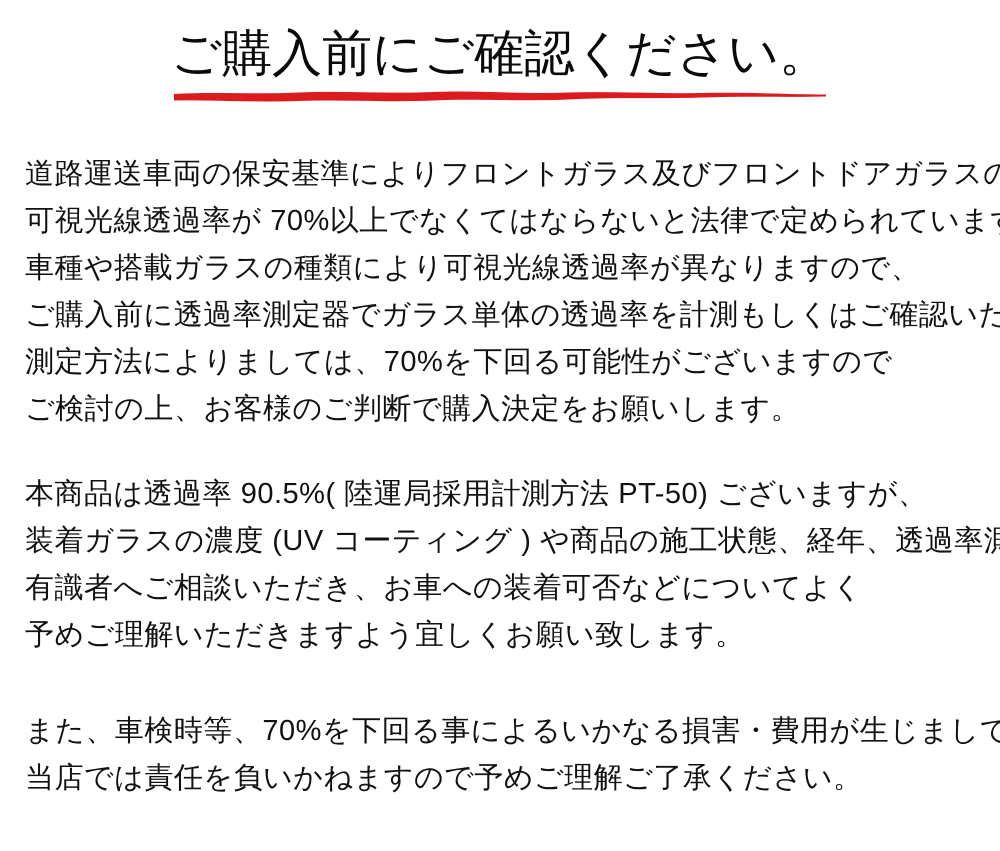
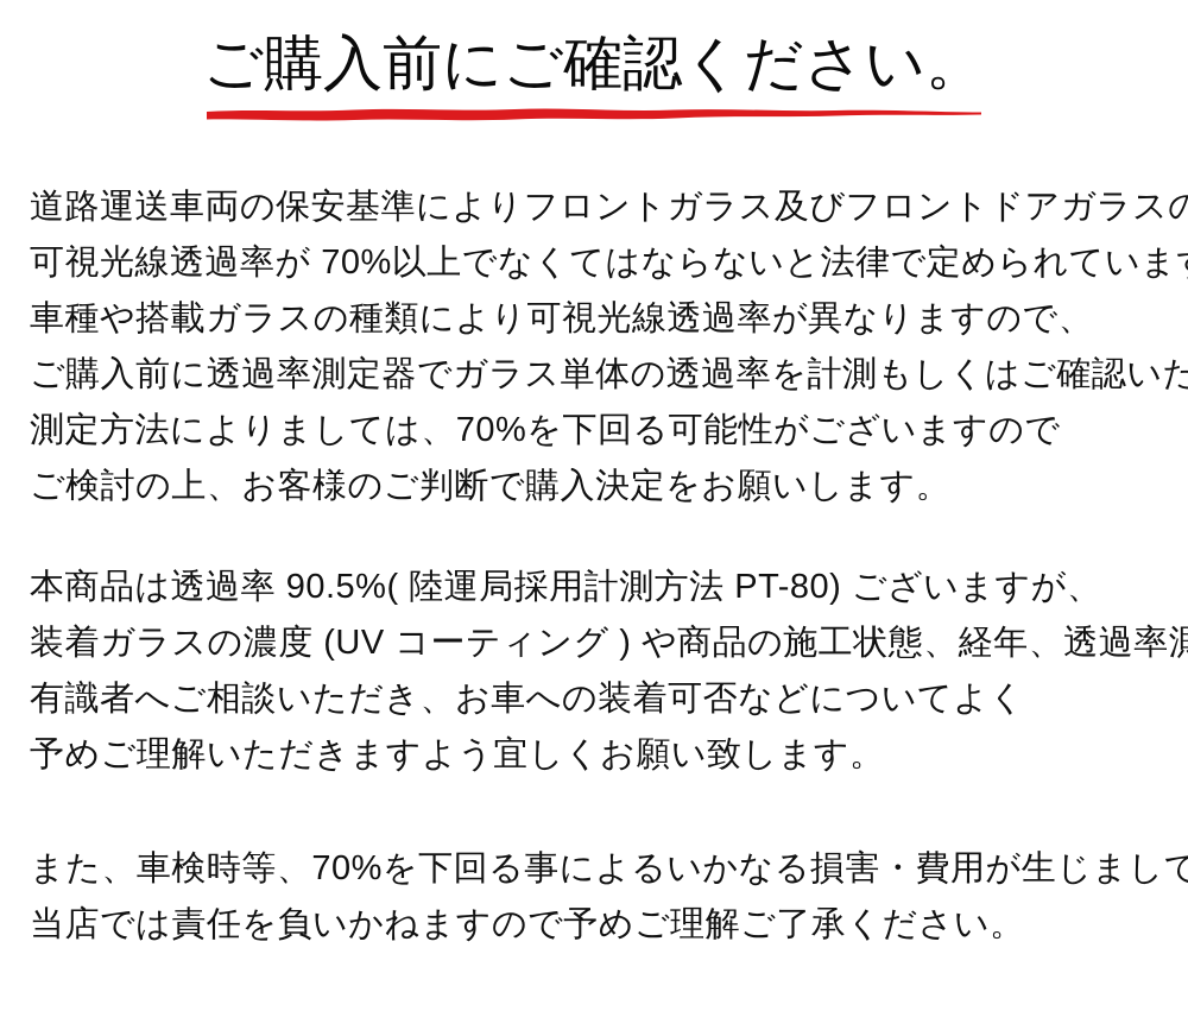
  ご購入前にご確認ください。
  道路運送車両の保安基準によりフロントガラス及びフロントドアガラスの
  可視光線透過率が 70%以上でなくてはならないと法律で定められていま
  車種や搭載ガラスの種類により可視光線透過率が異なりますので、
  ご購入前に透過率測定器でガラス単体の透過率を計測もしくはご確認いた
  測定方法によりましては、70%を下回る可能性がございますので
  ご検討の上、お客様のご判断で購入決定をお願いします。
- 本商品は透過率 90.5%( 陸運局採用計測方法 PT-50) ございますが、
+ 本商品は透過率 90.5%( 陸運局採用計測方法 PT-80) ございますが、
  装着ガラスの濃度 (UV コーティング ) や商品の施工状態、経年、透過率測
  有識者へご相談いただき、お車への装着可否などについてよく
  予めご理解いただきますよう宜しくお願い致します。
  また、車検時等、70%を下回る事によるいかなる損害・費用が生じまして
  当店では責任を負いかねますので予めご理解ご了承ください。
